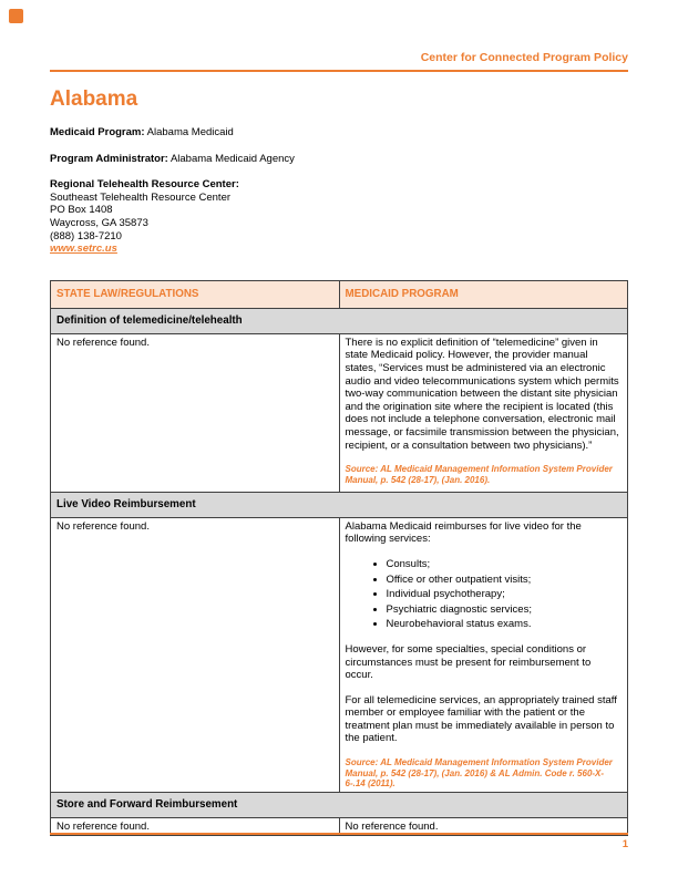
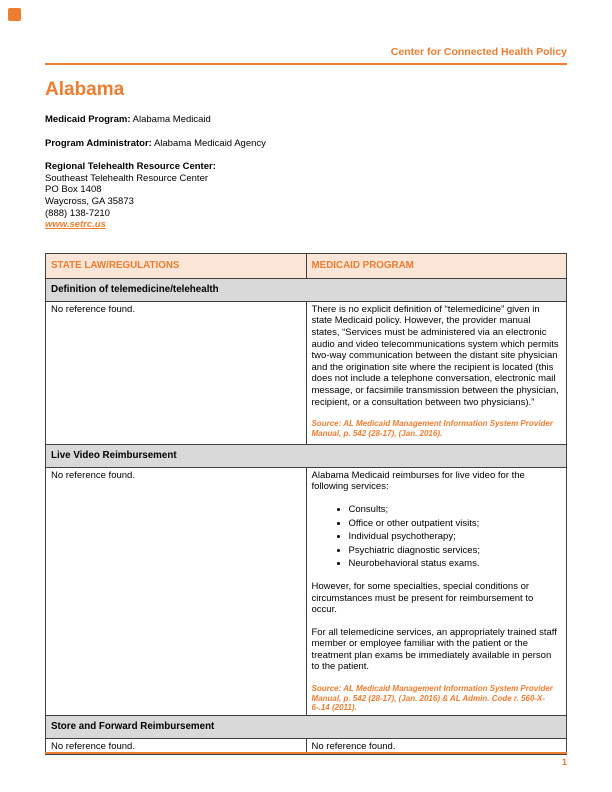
- Center for Connected Program Policy
+ Center for Connected Health Policy
  Alabama
  Medicaid Program: Alabama Medicaid
  Program Administrator: Alabama Medicaid Agency
  Regional Telehealth Resource Center:
  Southeast Telehealth Resource Center
  PO Box 1408
  Waycross, GA 35873
  (888) 138-7210
  www.setrc.us
  STATE LAW/REGULATIONS	MEDICAID PROGRAM
  Definition of telemedicine/telehealth
  No reference found.	There is no explicit definition of “telemedicine” given in state Medicaid policy. However, the provider manual states, “Services must be administered via an electronic audio and video telecommunications system which permits two-way communication between the distant site physician and the origination site where the recipient is located (this does not include a telephone conversation, electronic mail message, or facsimile transmission between the physician, recipient, or a consultation between two physicians).” Source: AL Medicaid Management Information System Provider Manual, p. 542 (28-17), (Jan. 2016).
  Live Video Reimbursement
- No reference found.	Alabama Medicaid reimburses for live video for the following services: Consults; Office or other outpatient visits; Individual psychotherapy; Psychiatric diagnostic services; Neurobehavioral status exams. However, for some specialties, special conditions or circumstances must be present for reimbursement to occur. For all telemedicine services, an appropriately trained staff member or employee familiar with the patient or the treatment plan must be immediately available in person to the patient. Source: AL Medicaid Management Information System Provider Manual, p. 542 (28-17), (Jan. 2016) & AL Admin. Code r. 560-X-6-.14 (2011).
+ No reference found.	Alabama Medicaid reimburses for live video for the following services: Consults; Office or other outpatient visits; Individual psychotherapy; Psychiatric diagnostic services; Neurobehavioral status exams. However, for some specialties, special conditions or circumstances must be present for reimbursement to occur. For all telemedicine services, an appropriately trained staff member or employee familiar with the patient or the treatment plan exams be immediately available in person to the patient. Source: AL Medicaid Management Information System Provider Manual, p. 542 (28-17), (Jan. 2016) & AL Admin. Code r. 560-X-6-.14 (2011).
  Store and Forward Reimbursement
  No reference found.	No reference found.
  1
